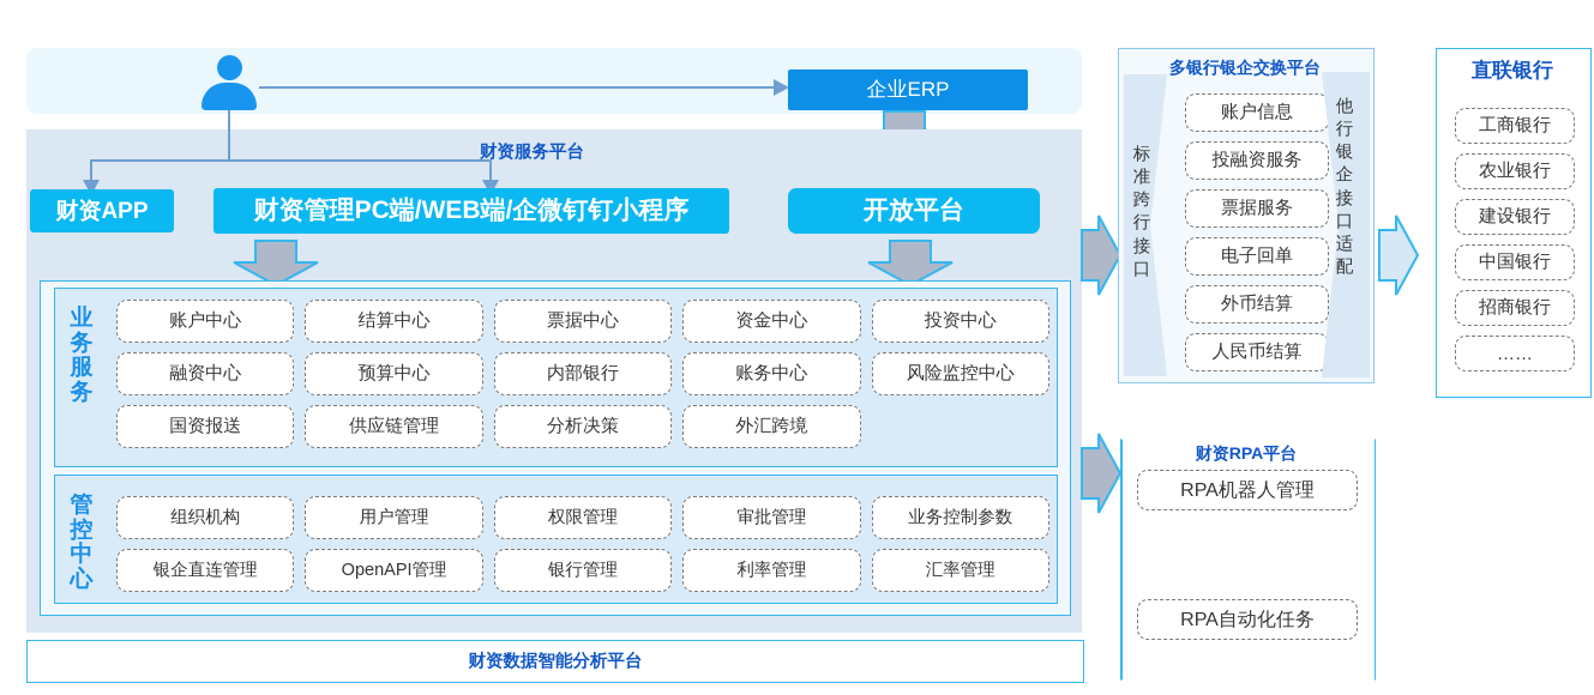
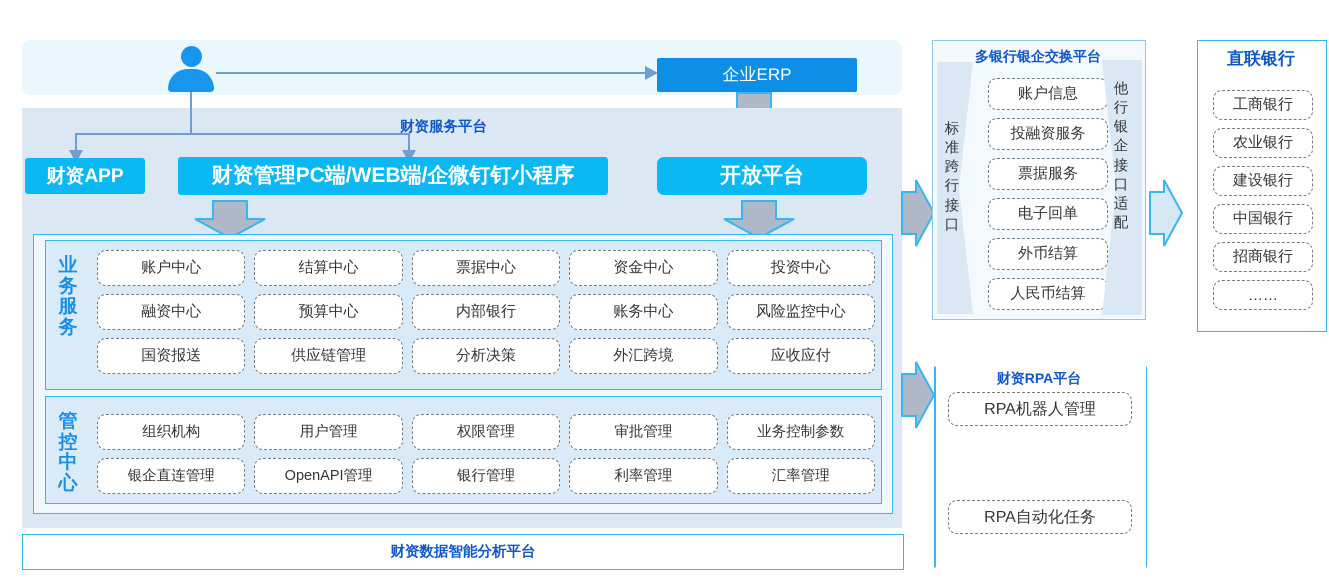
  企业ERP
  财资服务平台
  财资APP
  财资管理PC端/WEB端/企微钉钉小程序
  开放平台
  业
  务
  服
  务
  账户中心
  结算中心
  票据中心
  资金中心
  投资中心
  融资中心
  预算中心
  内部银行
  账务中心
  风险监控中心
  国资报送
  供应链管理
  分析决策
  外汇跨境
+ 应收应付
  管
  控
  中
  心
  组织机构
  用户管理
  权限管理
  审批管理
  业务控制参数
  银企直连管理
  OpenAPI管理
  银行管理
  利率管理
  汇率管理
  财资数据智能分析平台
  多银行银企交换平台
  标
  准
  跨
  行
  接
  口
  账户信息
  投融资服务
  票据服务
  电子回单
  外币结算
  人民币结算
  他
  行
  银
  企
  接
  口
  适
  配
  直联银行
  工商银行
  农业银行
  建设银行
  中国银行
  招商银行
  ……
  财资RPA平台
  RPA机器人管理
  RPA自动化任务
